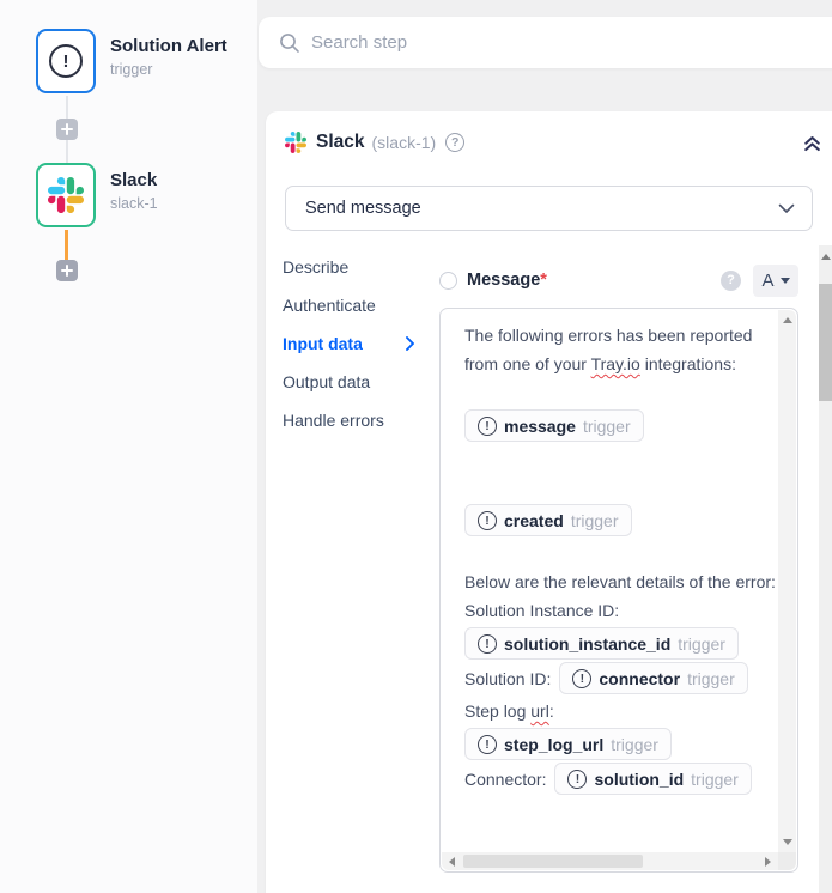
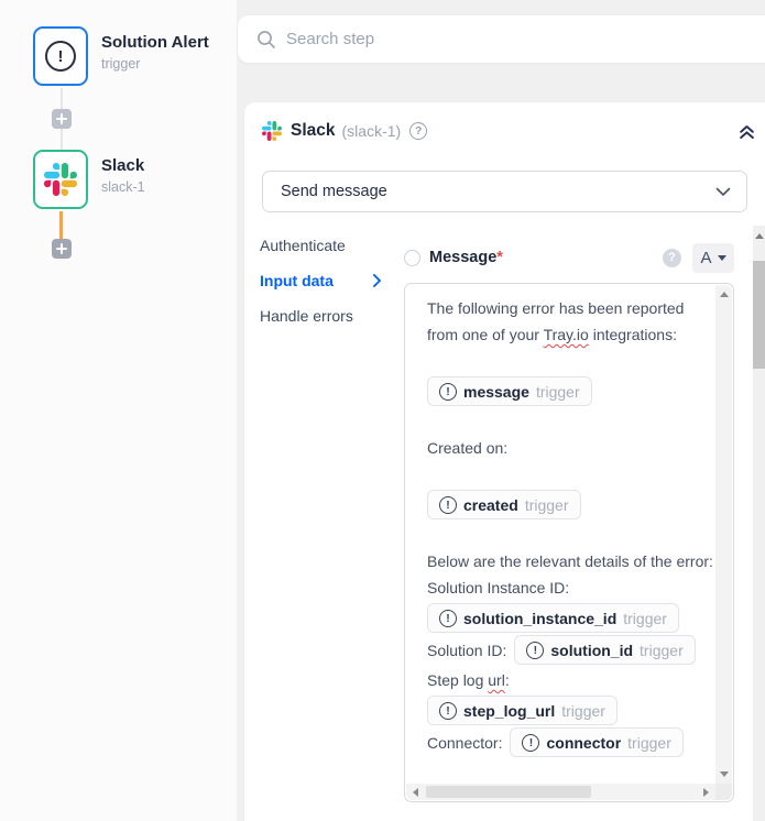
  !
  Solution Alert
  trigger
  Slack
  slack-1
  Search step
  Slack
  (slack-1)
  ?
  Send message
- Describe
  Authenticate
  Input data
- Output data
  Handle errors
  Message
  *
  ?
  A
- The following errors has been reported from one of your Tray.io integrations:
+ The following error has been reported from one of your Tray.io integrations:
  !
  message
  trigger
+ Created on:
  !
  created
  trigger
  Below are the relevant details of the error:
  Solution Instance ID:
  !
  solution_instance_id
  trigger
  Solution ID:
  !
- connector
+ solution_id
  trigger
  Step log url:
  !
  step_log_url
  trigger
  Connector:
  !
- solution_id
+ connector
  trigger
